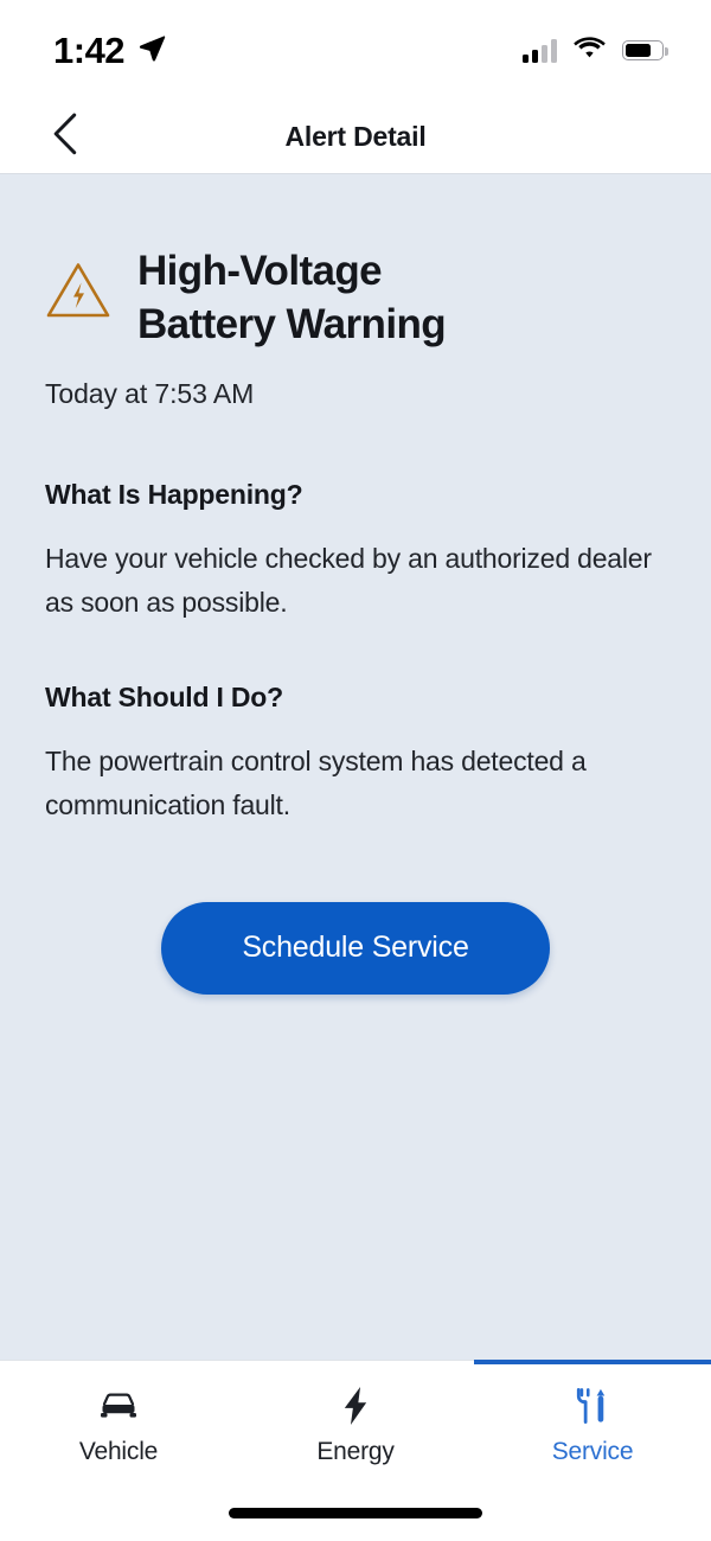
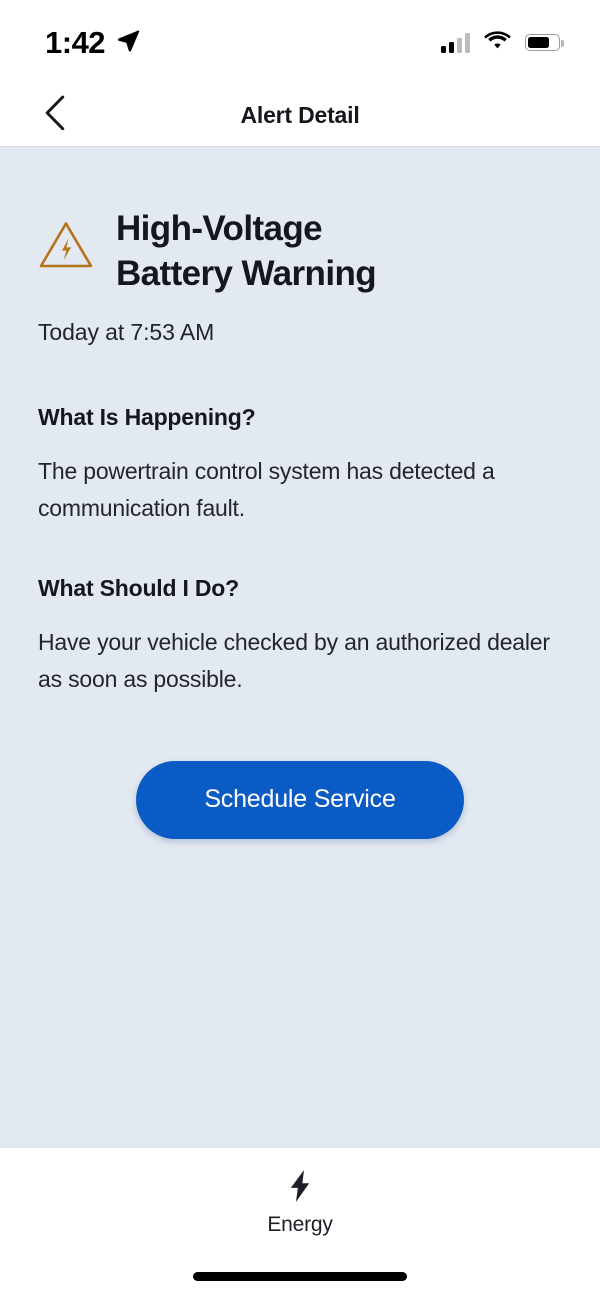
  1:42
  Alert Detail
  High-Voltage Battery Warning
  Today at 7:53 AM
  What Is Happening?
- Have your vehicle checked by an authorized dealer as soon as possible.
+ The powertrain control system has detected a communication fault.
  What Should I Do?
- The powertrain control system has detected a communication fault.
+ Have your vehicle checked by an authorized dealer as soon as possible.
  Schedule Service
- Vehicle
  Energy
- Service
